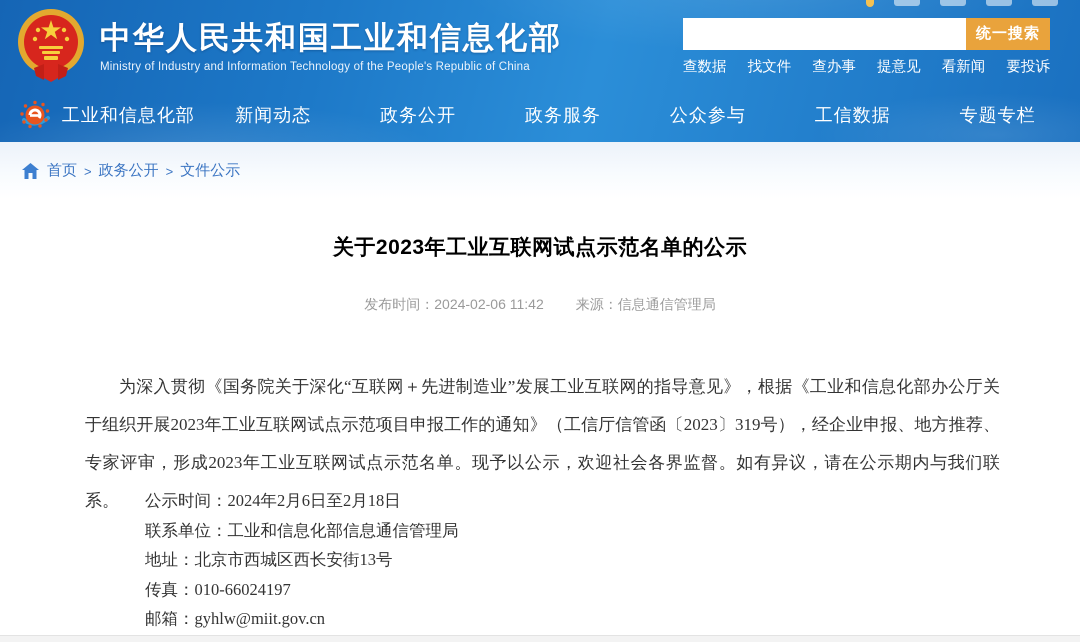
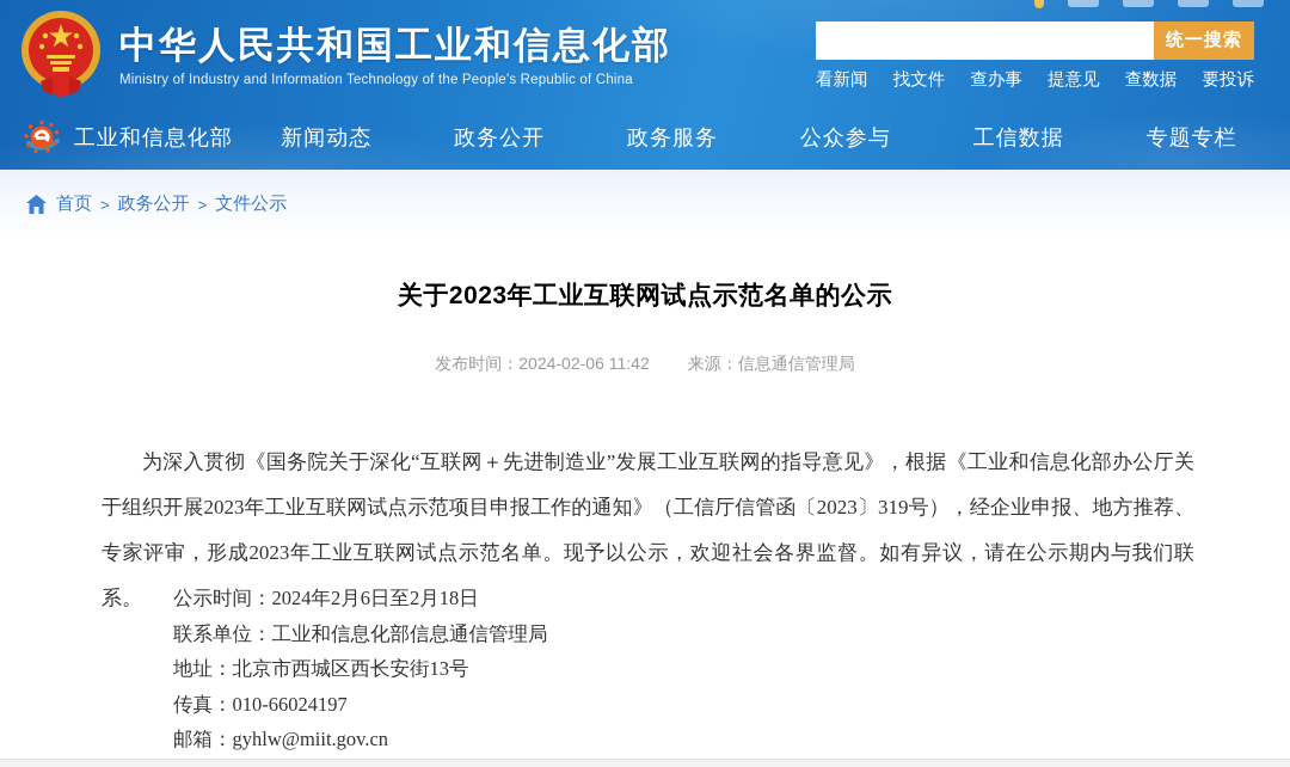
  中华人民共和国工业和信息化部
  Ministry of Industry and Information Technology of the People's Republic of China
  统一搜索
- 查数据
+ 看新闻
  找文件
  查办事
  提意见
- 看新闻
+ 查数据
  要投诉
  工业和信息化部
  新闻动态
  政务公开
  政务服务
  公众参与
  工信数据
  专题专栏
  首页
  >
  政务公开
  >
  文件公示
  关于2023年工业互联网试点示范名单的公示
  发布时间：2024-02-06 11:42 来源：信息通信管理局
  为深入贯彻《国务院关于深化“互联网＋先进制造业”发展工业互联网的指导意见》，根据《工业和信息化部办公厅关于组织开展2023年工业互联网试点示范项目申报工作的通知》（工信厅信管函〔2023〕319号），经企业申报、地方推荐、专家评审，形成2023年工业互联网试点示范名单。现予以公示，欢迎社会各界监督。如有异议，请在公示期内与我们联系。
  公示时间：2024年2月6日至2月18日
  联系单位：工业和信息化部信息通信管理局
  地址：北京市西城区西长安街13号
  传真：010-66024197
  邮箱：gyhlw@miit.gov.cn
